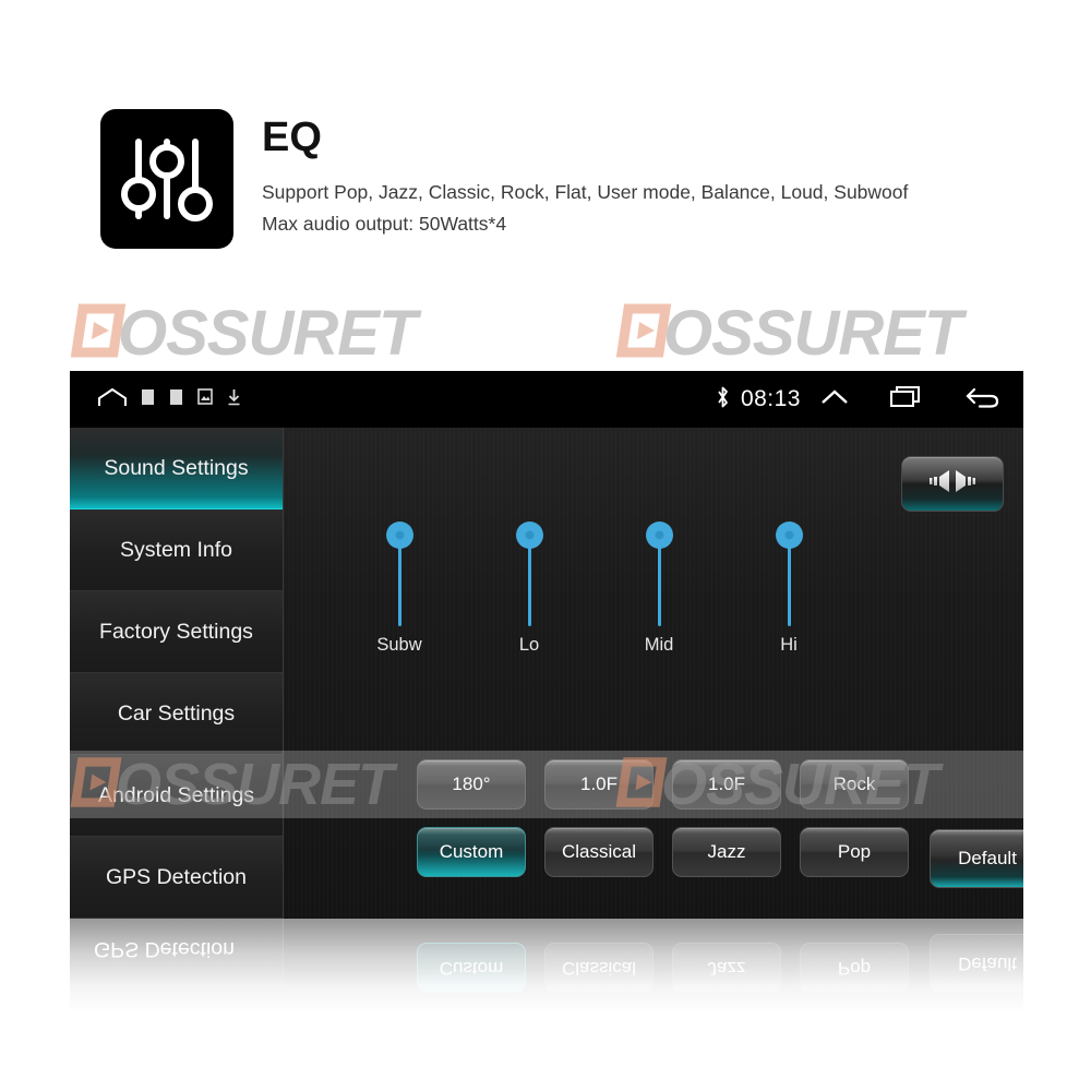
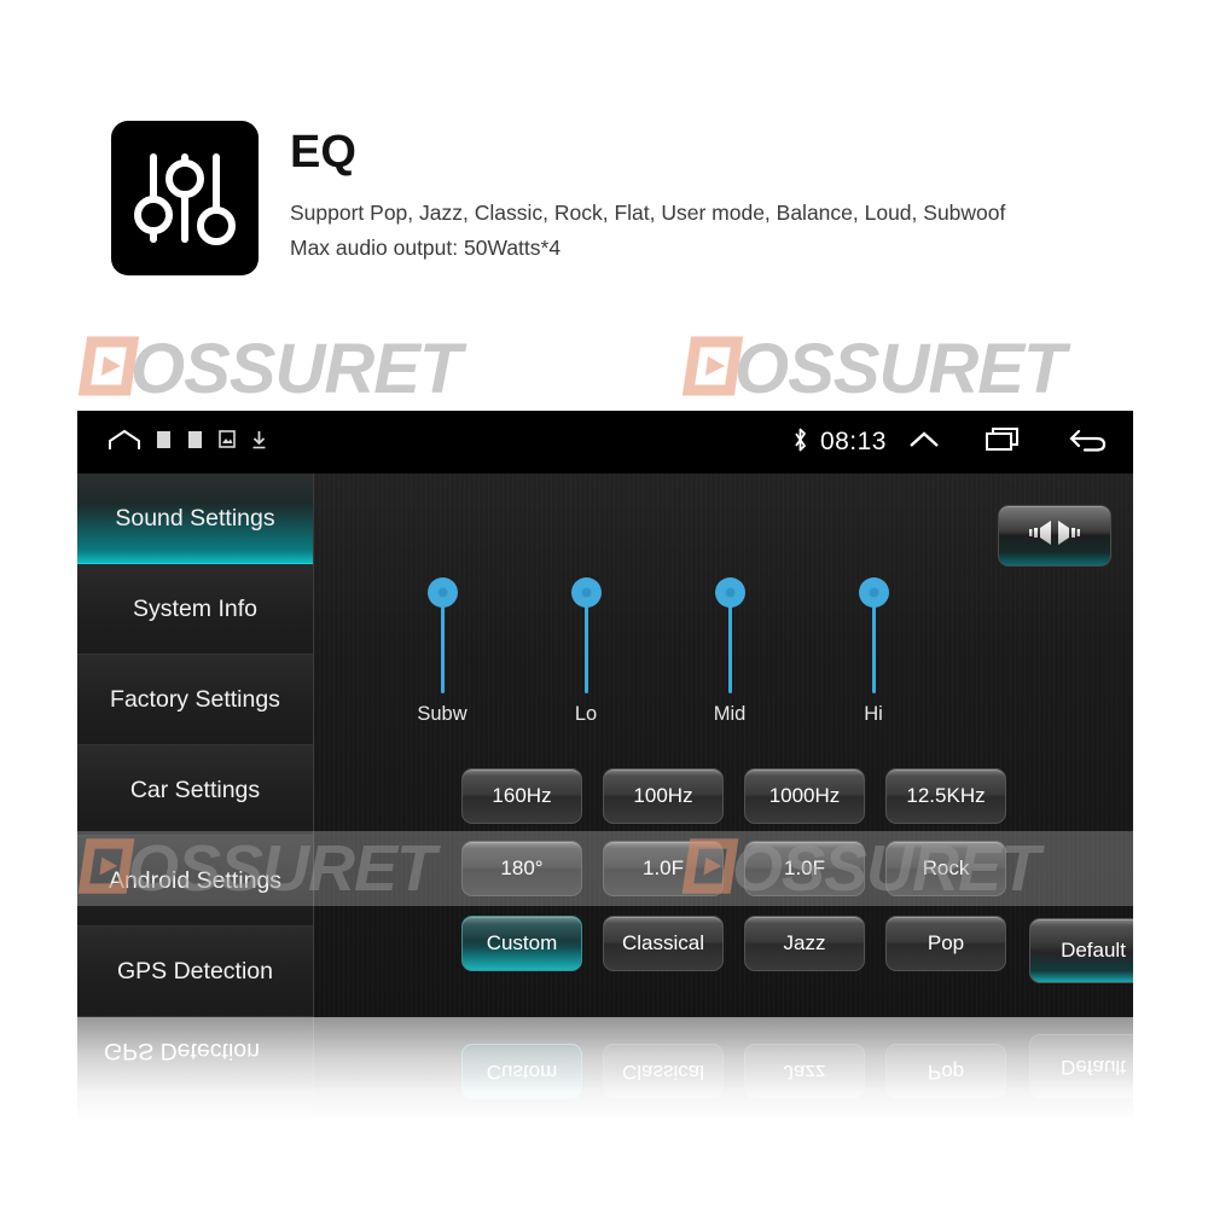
  EQ
  Support Pop, Jazz, Classic, Rock, Flat, User mode, Balance, Loud, Subwoof
  Max audio output: 50Watts*4
  OSSURET
  OSSURET
  08:13
  Sound Settings
  System Info
  Factory Settings
  Car Settings
  Android Settings
  GPS Detection
  Subw
  Lo
  Mid
  Hi
+ 160Hz
+ 100Hz
+ 1000Hz
+ 12.5KHz
  180°
  1.0F
  1.0F
  Rock
  Custom
  Classical
  Jazz
  Pop
  Default
  OSSURET
  OSSURET
